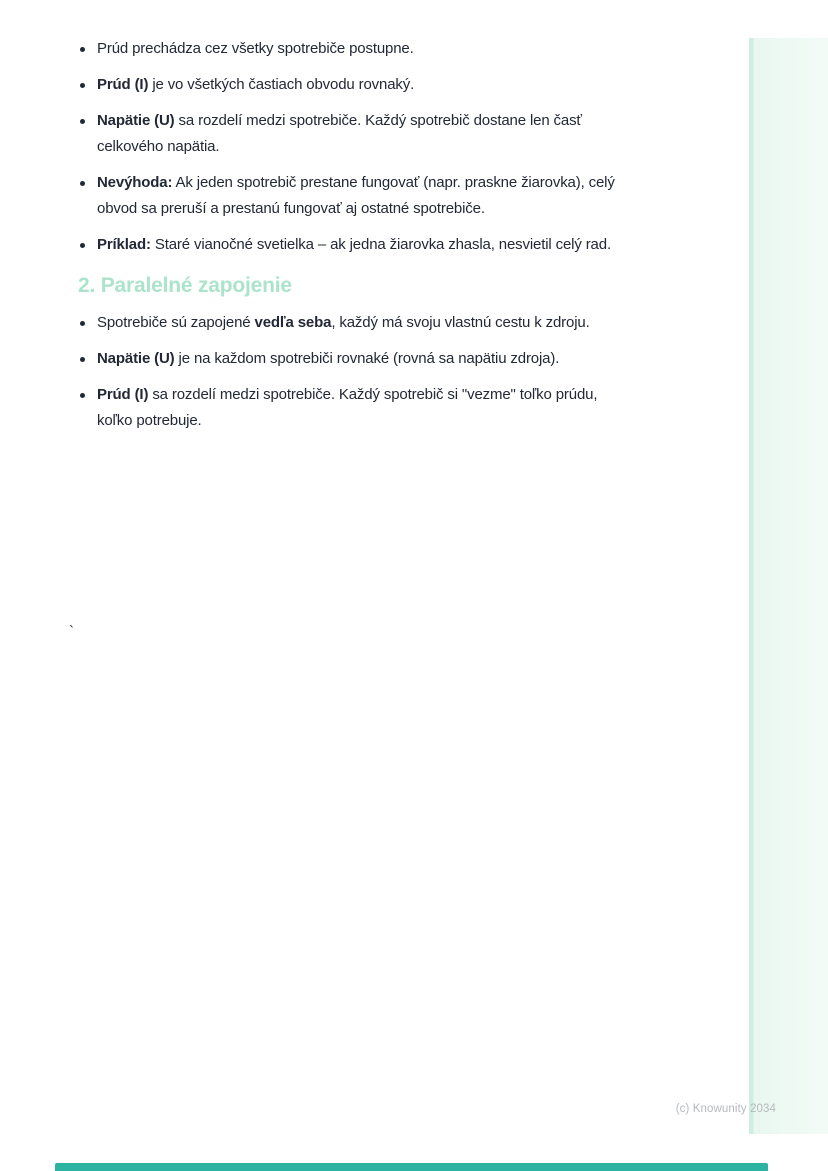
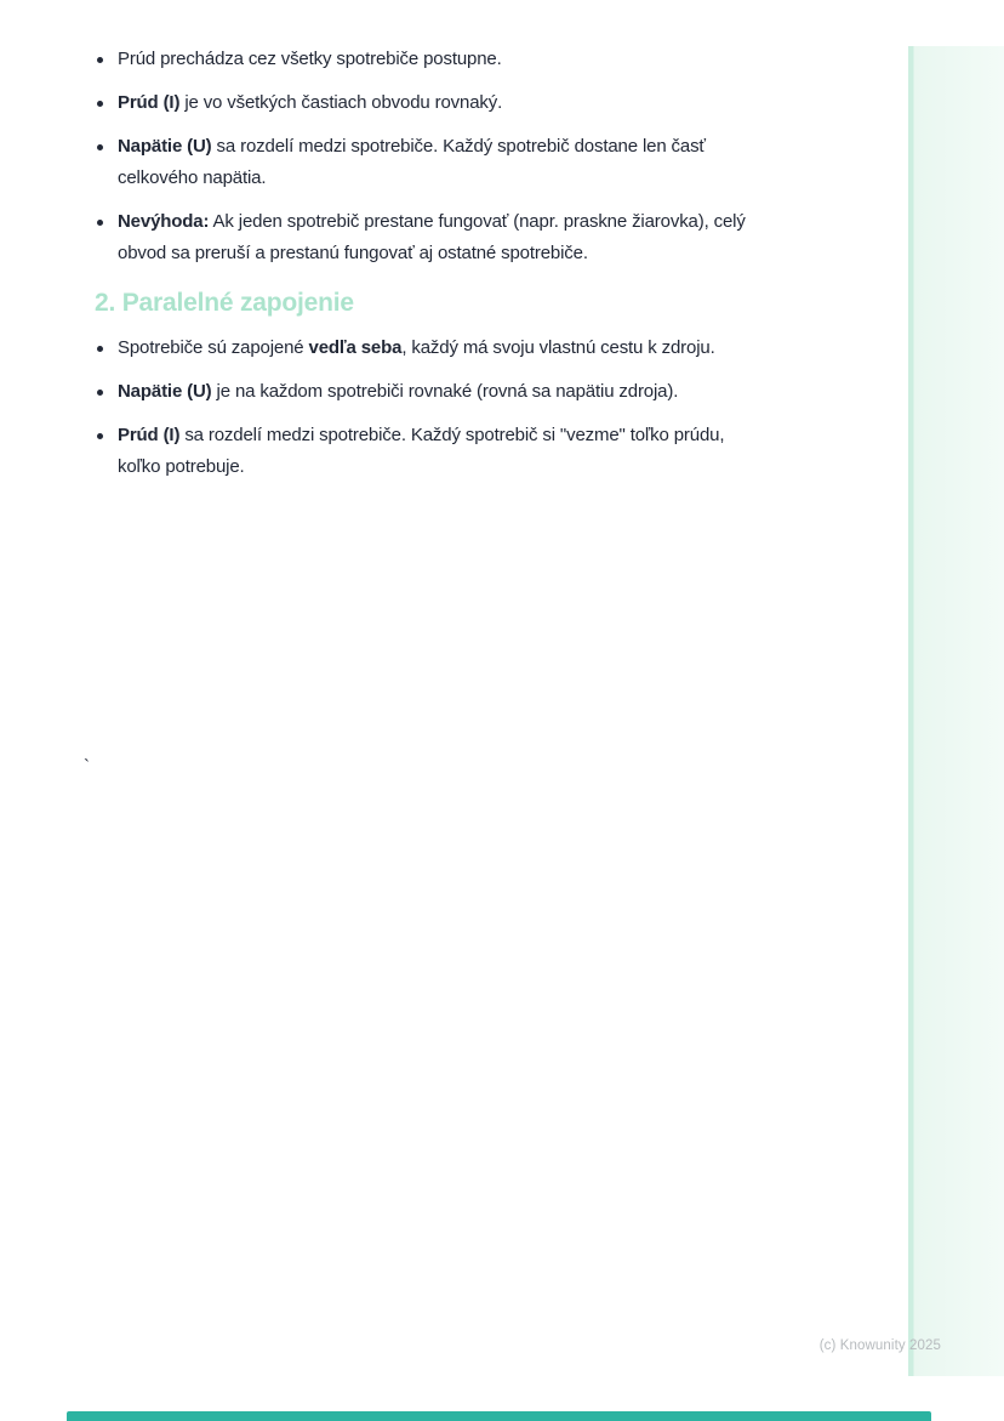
  Prúd prechádza cez všetky spotrebiče postupne.
  Prúd (I) je vo všetkých častiach obvodu rovnaký.
  Napätie (U) sa rozdelí medzi spotrebiče. Každý spotrebič dostane len časť celkového napätia.
  Nevýhoda: Ak jeden spotrebič prestane fungovať (napr. praskne žiarovka), celý obvod sa preruší a prestanú fungovať aj ostatné spotrebiče.
- Príklad: Staré vianočné svetielka – ak jedna žiarovka zhasla, nesvietil celý rad.
  2. Paralelné zapojenie
  Spotrebiče sú zapojené vedľa seba, každý má svoju vlastnú cestu k zdroju.
  Napätie (U) je na každom spotrebiči rovnaké (rovná sa napätiu zdroja).
  Prúd (I) sa rozdelí medzi spotrebiče. Každý spotrebič si "vezme" toľko prúdu, koľko potrebuje.
  `
- (c) Knowunity 2034
+ (c) Knowunity 2025
